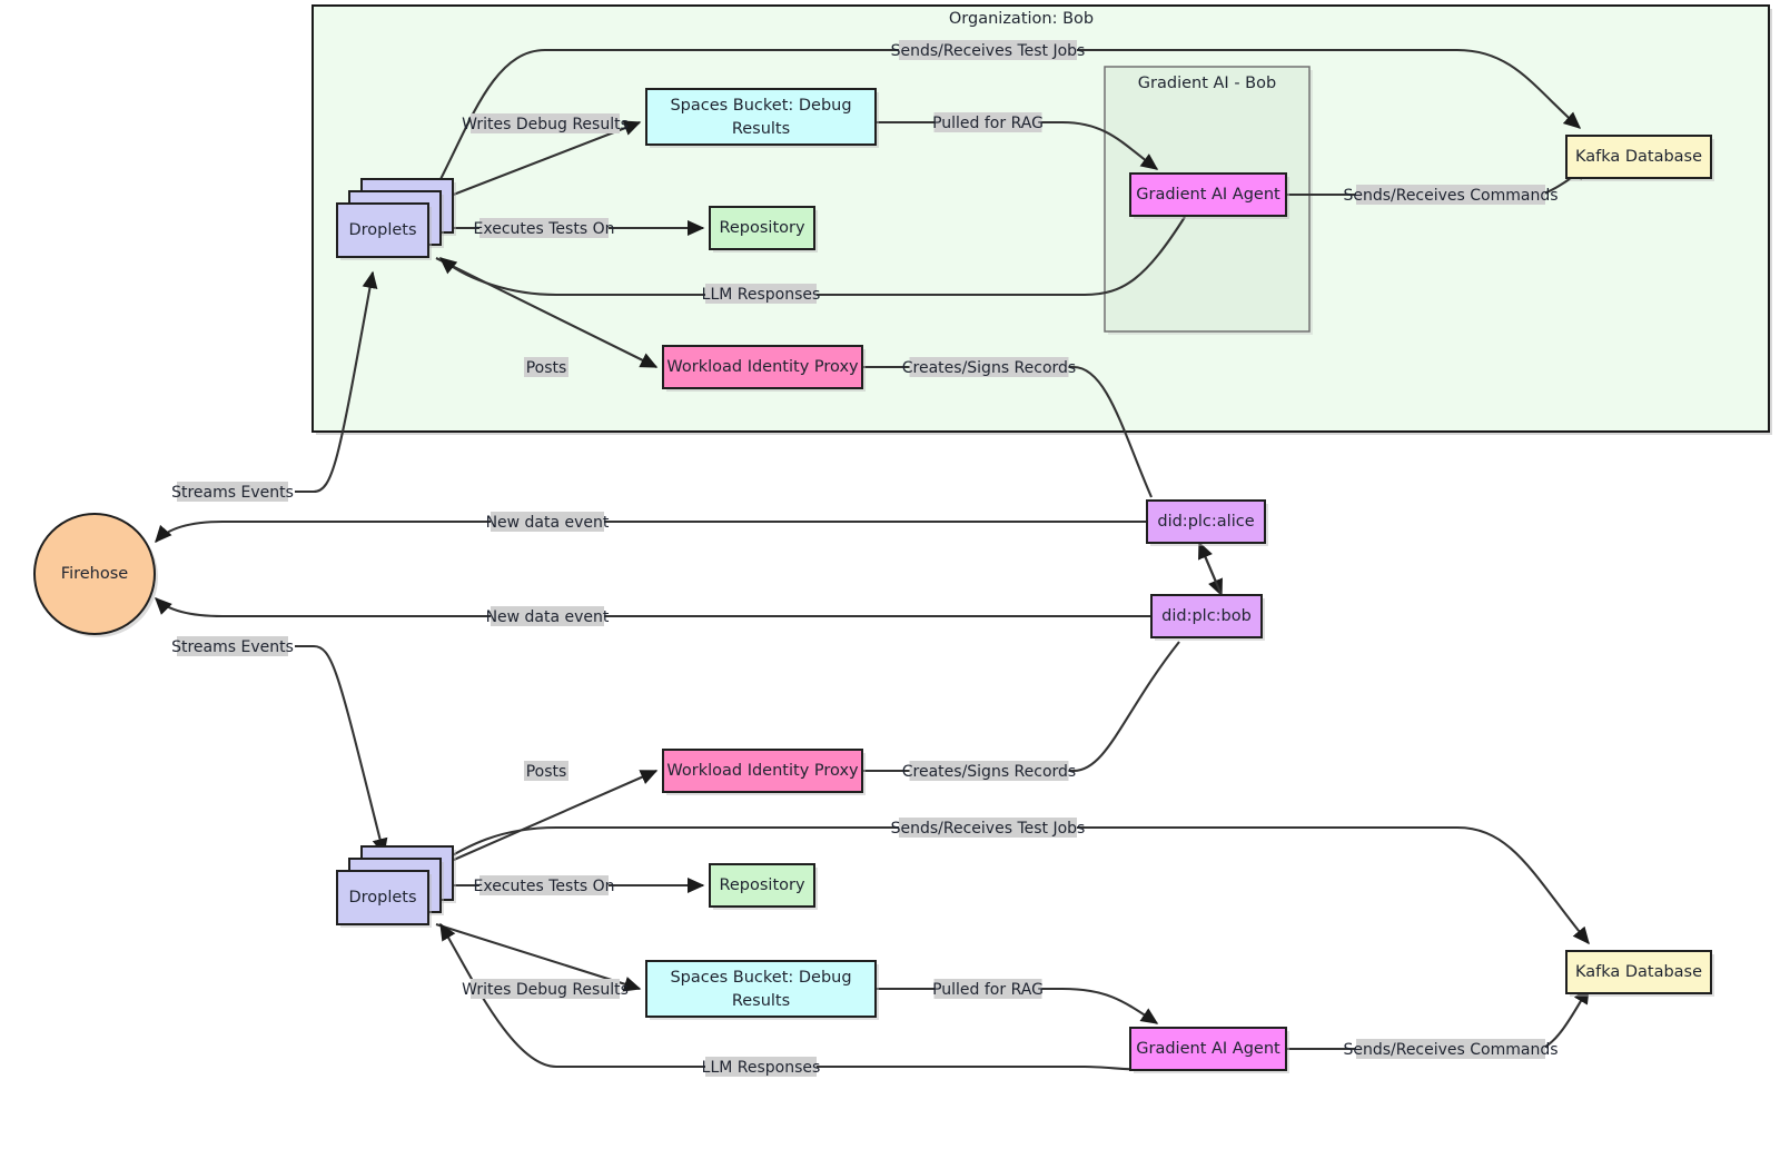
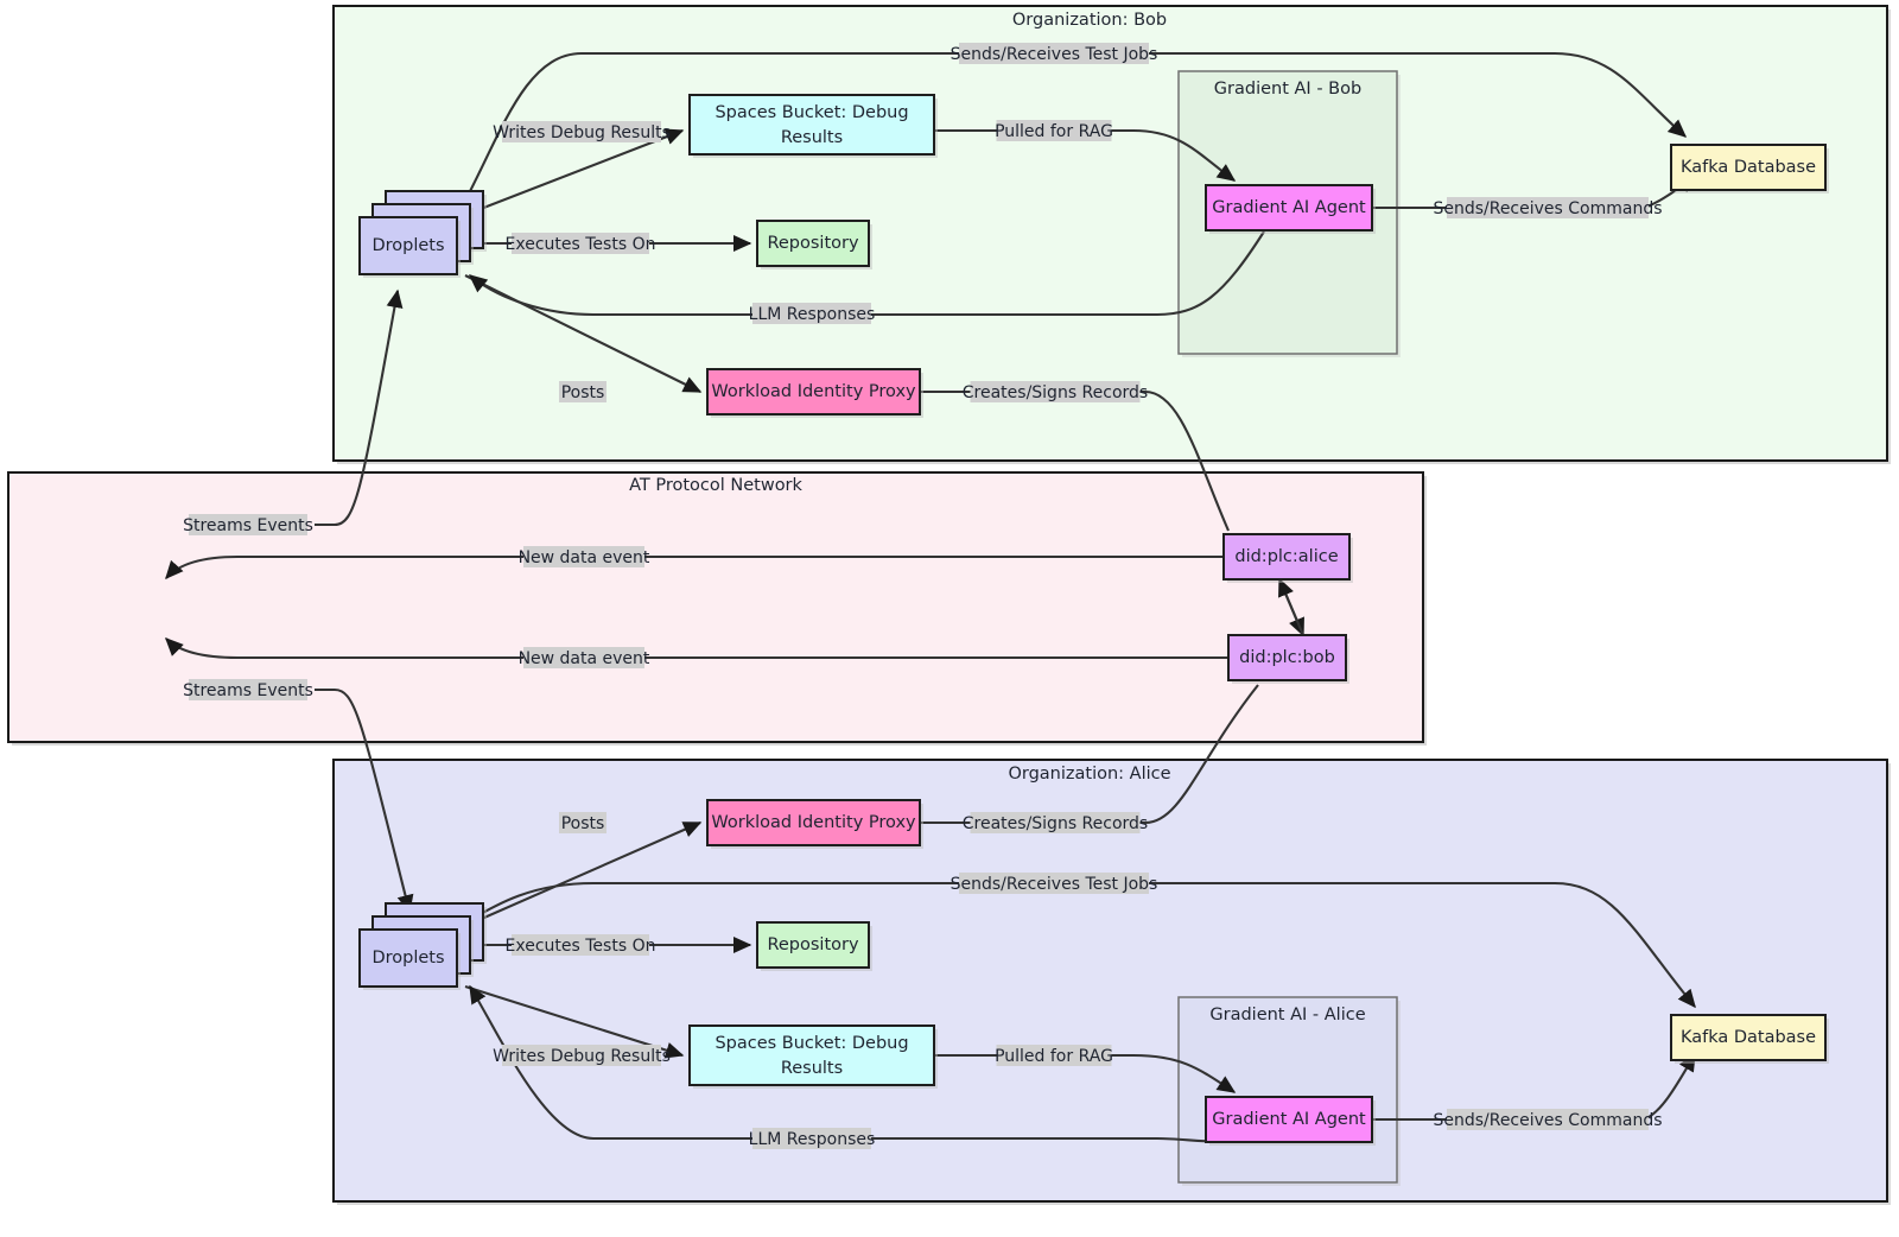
  Organization: Bob
  Gradient AI - Bob
+ AT Protocol Network
+ Organization: Alice
+ Gradient AI - Alice
  Droplets
  Spaces Bucket: Debug
  Results
  Repository
  Workload Identity Proxy
  Gradient AI Agent
  Kafka Database
- Firehose
  did:plc:alice
  did:plc:bob
  Droplets
  Workload Identity Proxy
  Repository
  Spaces Bucket: Debug
  Results
  Gradient AI Agent
  Kafka Database
  Sends/Receives Test Jobs
  Writes Debug Results
  Executes Tests On
  Posts
  Pulled for RAG
  LLM Responses
  Sends/Receives Commands
  Creates/Signs Records
  New data event
  New data event
  Streams Events
  Streams Events
  Creates/Signs Records
  Posts
  Sends/Receives Test Jobs
  Executes Tests On
  Writes Debug Results
  Pulled for RAG
  LLM Responses
  Sends/Receives Commands
